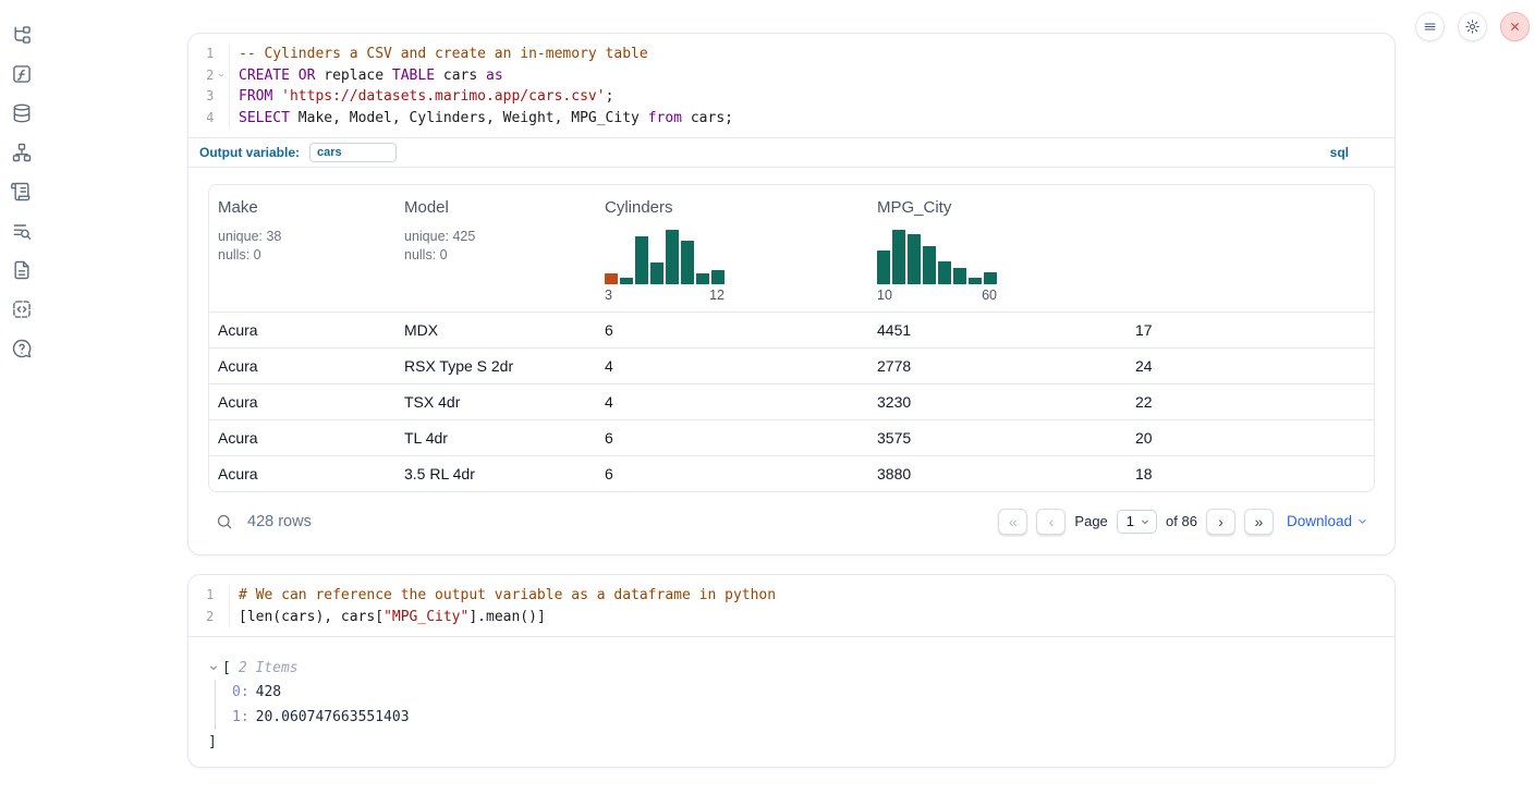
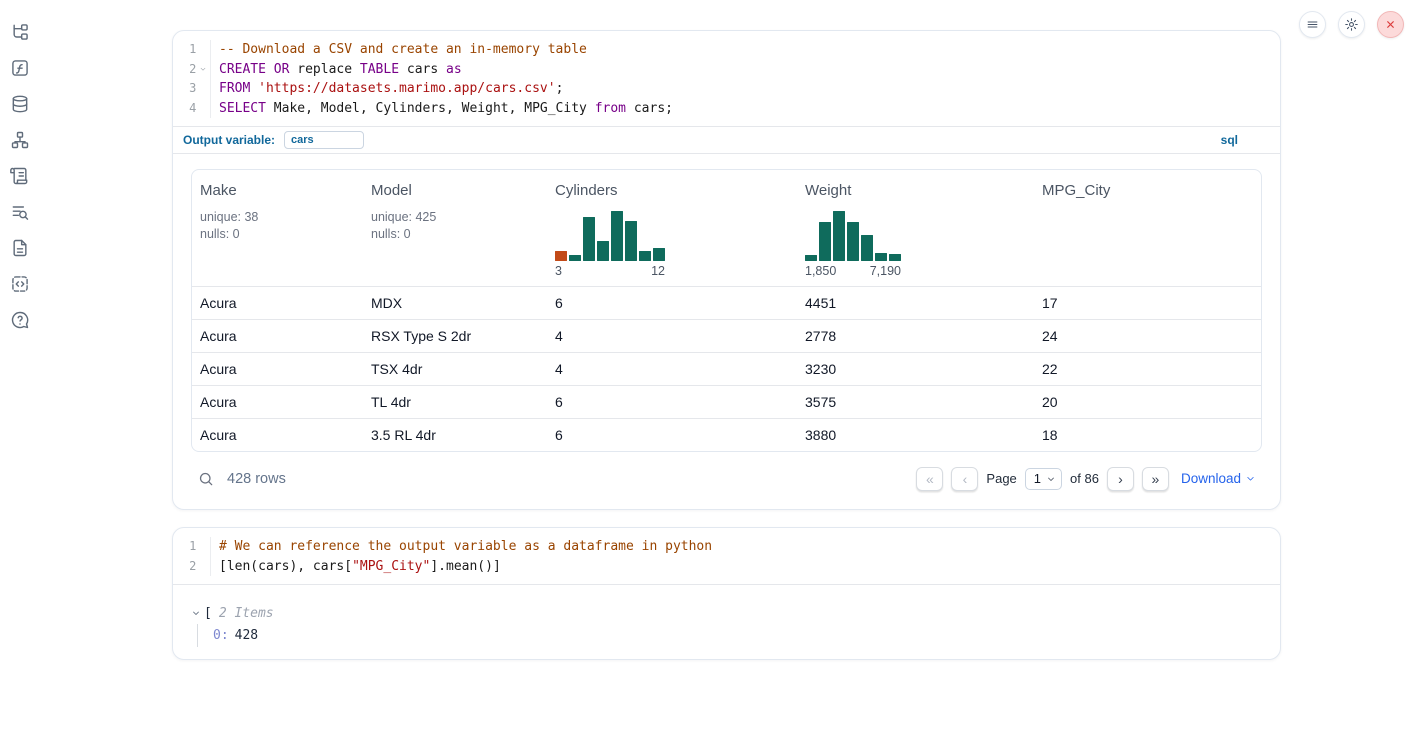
  1
- -- Cylinders a CSV and create an in-memory table
+ -- Download a CSV and create an in-memory table
  2
  CREATE OR replace TABLE cars as
  3
  FROM 'https://datasets.marimo.app/cars.csv';
  4
  SELECT Make, Model, Cylinders, Weight, MPG_City from cars;
  Output variable:
  cars
  sql
  Make
  unique: 38
  nulls: 0
  Model
  unique: 425
  nulls: 0
  Cylinders
  3
  12
+ Weight
+ 1,850
+ 7,190
  MPG_City
- 10
- 60
  Acura
  MDX
  6
  4451
  17
  Acura
  RSX Type S 2dr
  4
  2778
  24
  Acura
  TSX 4dr
  4
  3230
  22
  Acura
  TL 4dr
  6
  3575
  20
  Acura
  3.5 RL 4dr
  6
  3880
  18
  428 rows
  «
  ‹
  Page
  1
  of 86
  ›
  »
  Download
  1
  # We can reference the output variable as a dataframe in python
  2
  [len(cars), cars["MPG_City"].mean()]
  [
  2 Items
  0:
  428
- 1:
- 20.060747663551403
- ]
